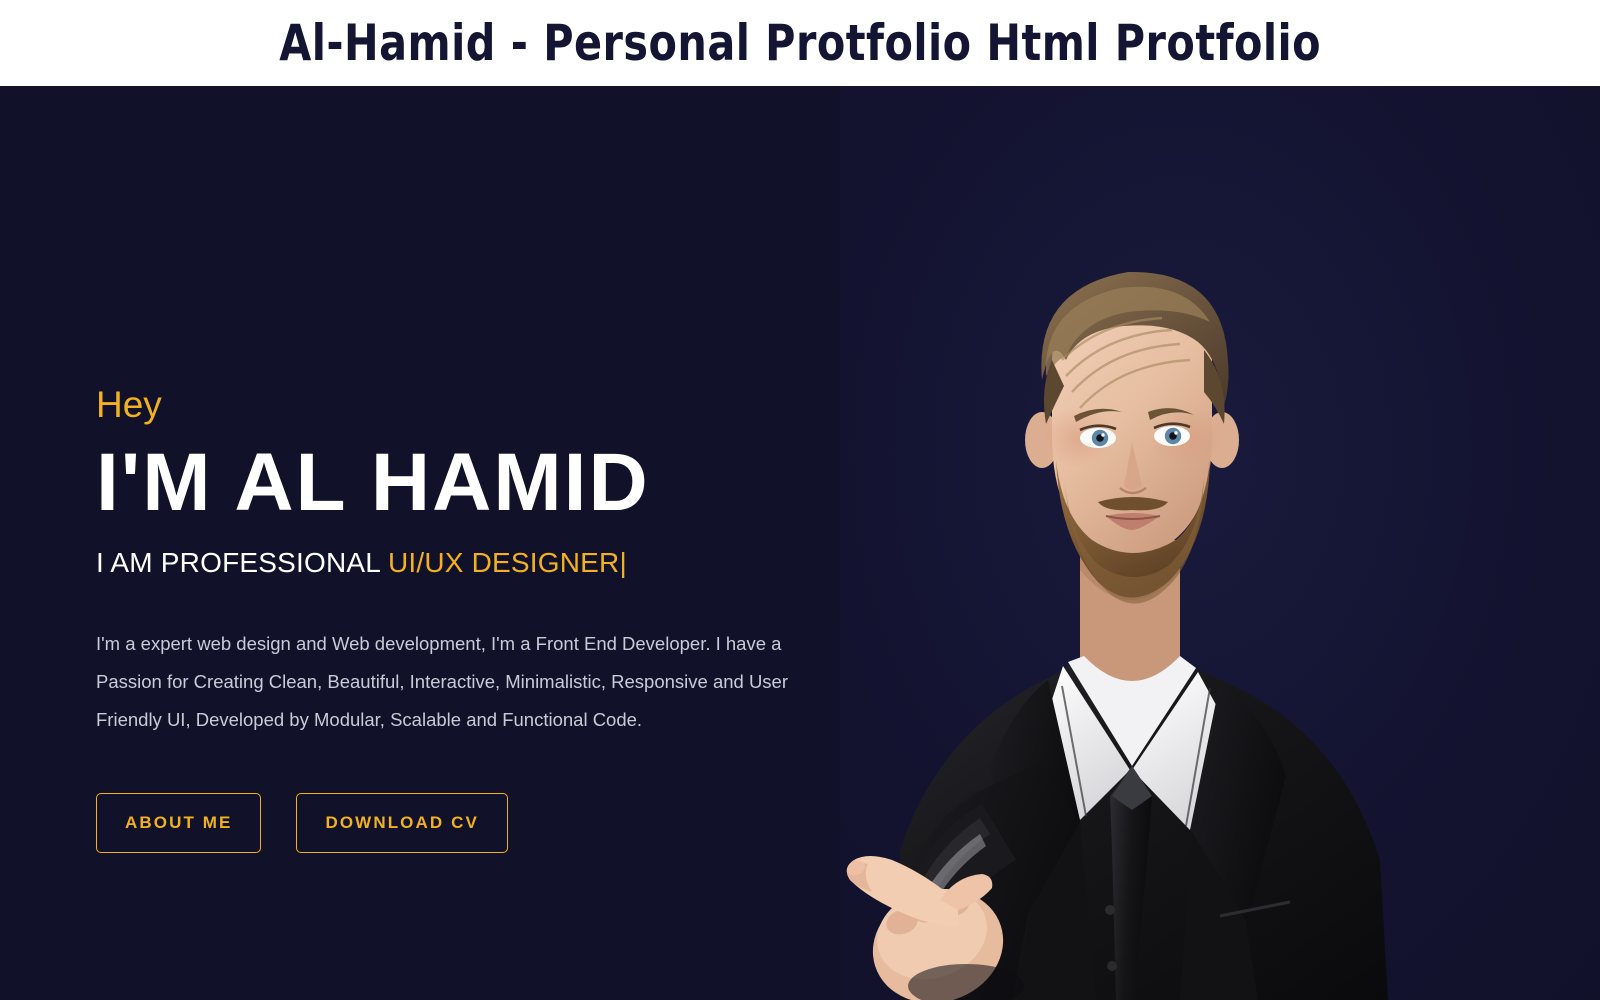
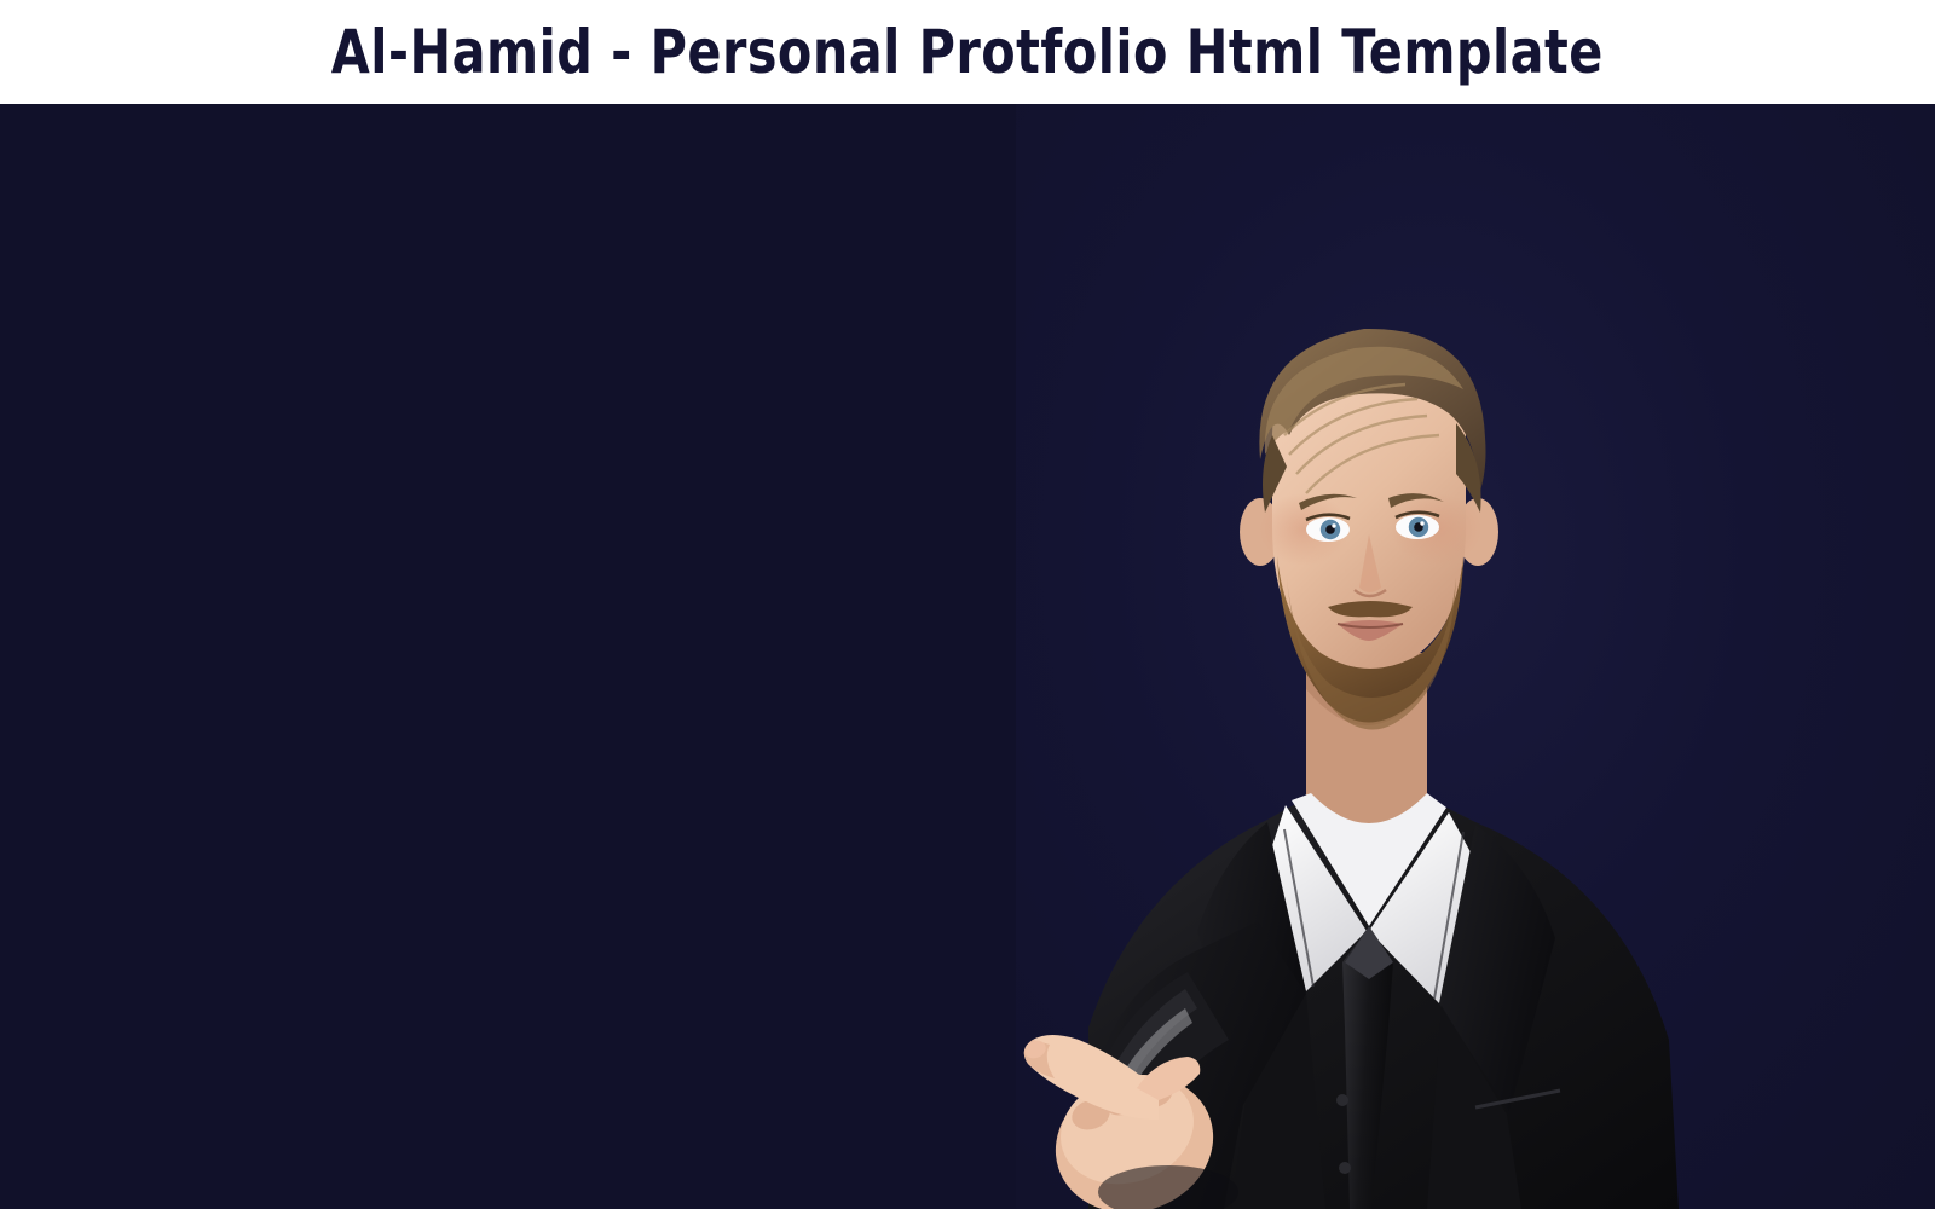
- Al-Hamid - Personal Protfolio Html Protfolio
+ Al-Hamid - Personal Protfolio Html Template
- Hey
- I'M AL HAMID
- I AM PROFESSIONAL UI/UX DESIGNER|
- I'm a expert web design and Web development, I'm a Front End Developer. I have a Passion for Creating Clean, Beautiful, Interactive, Minimalistic, Responsive and User Friendly UI, Developed by Modular, Scalable and Functional Code.
- ABOUT ME
- DOWNLOAD CV
